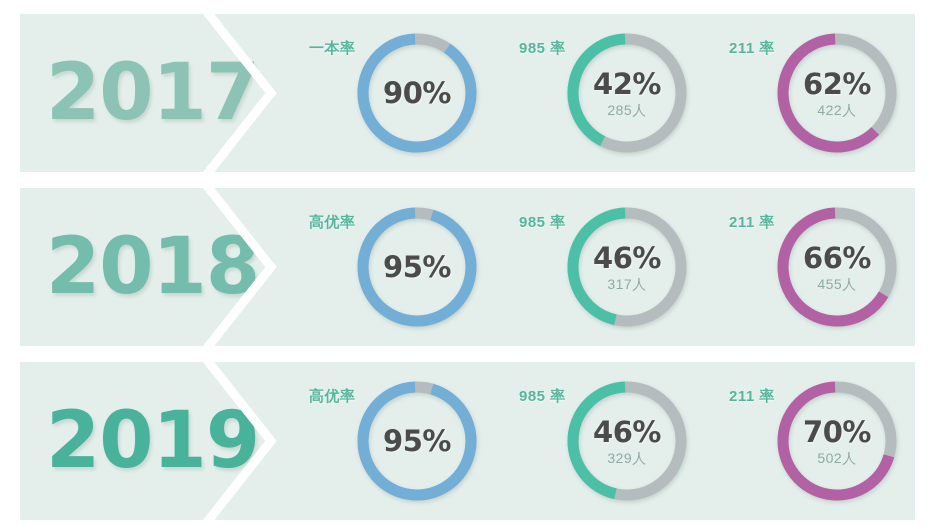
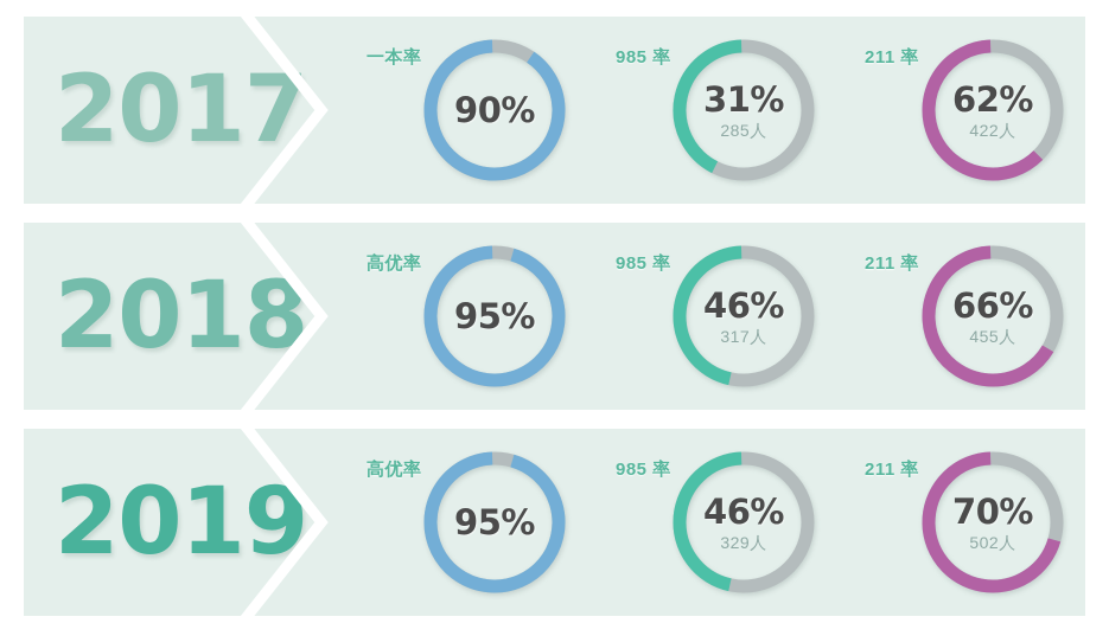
  2017
  一本率
  90%
  985 率
- 42%
+ 31%
  285人
  211 率
  62%
  422人
  2018
  高优率
  95%
  985 率
  46%
  317人
  211 率
  66%
  455人
  2019
  高优率
  95%
  985 率
  46%
  329人
  211 率
  70%
  502人
